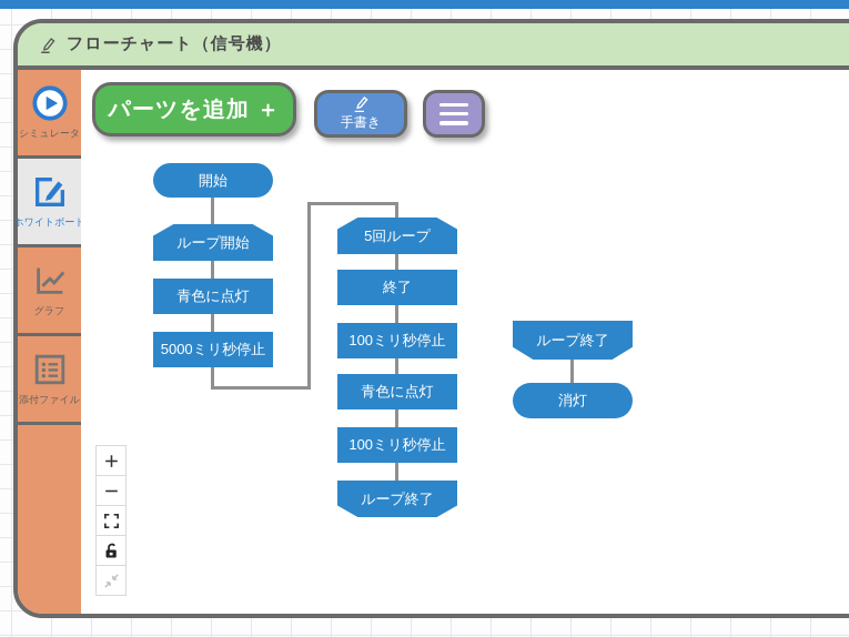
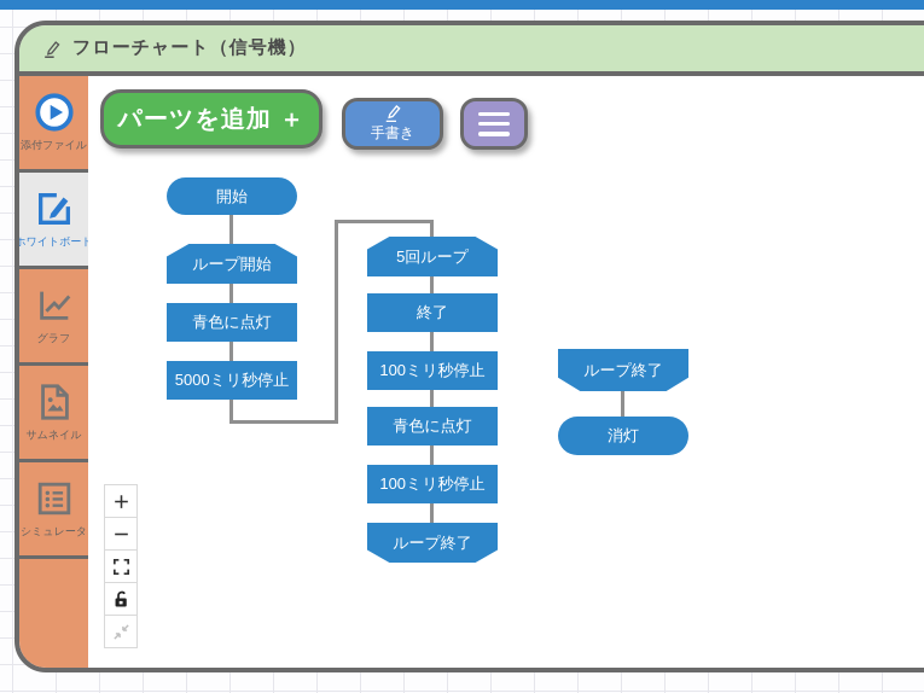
  フローチャート（信号機）
- シミュレータ
+ 添付ファイル
  ホワイトボー
  グラフ
+ サムネイル
- 添付ファイル
+ シミュレータ
  パーツを追加 ＋
  手書き
  開始
  ループ開始
  青色に点灯
  5000ミリ秒停止
  5回ループ
  終了
  100ミリ秒停止
  青色に点灯
  100ミリ秒停止
  ループ終了
  ループ終了
  消灯
